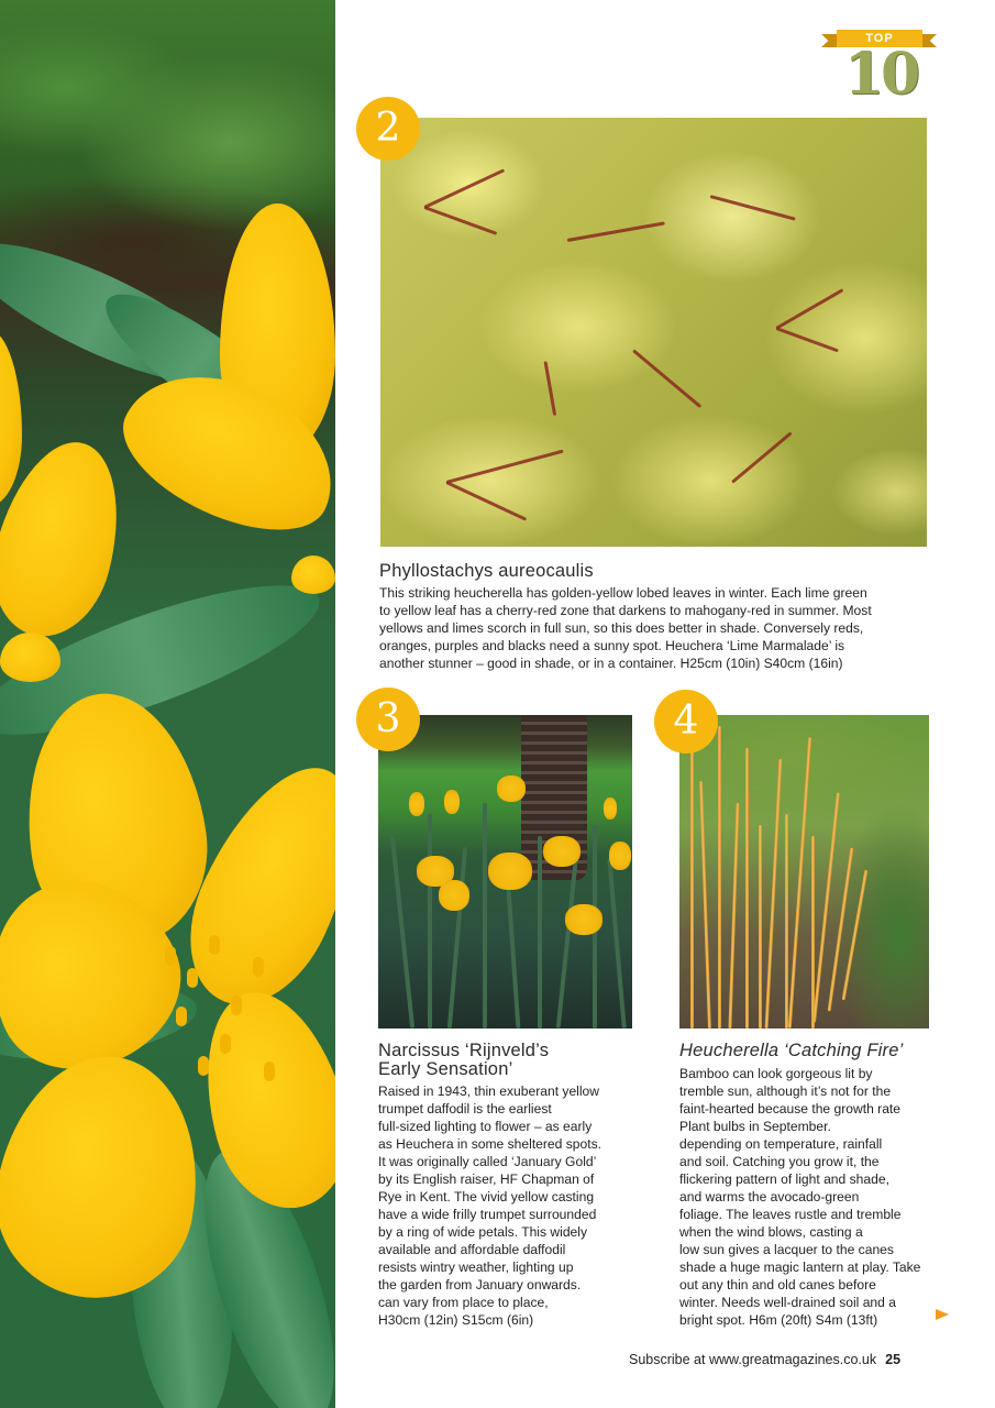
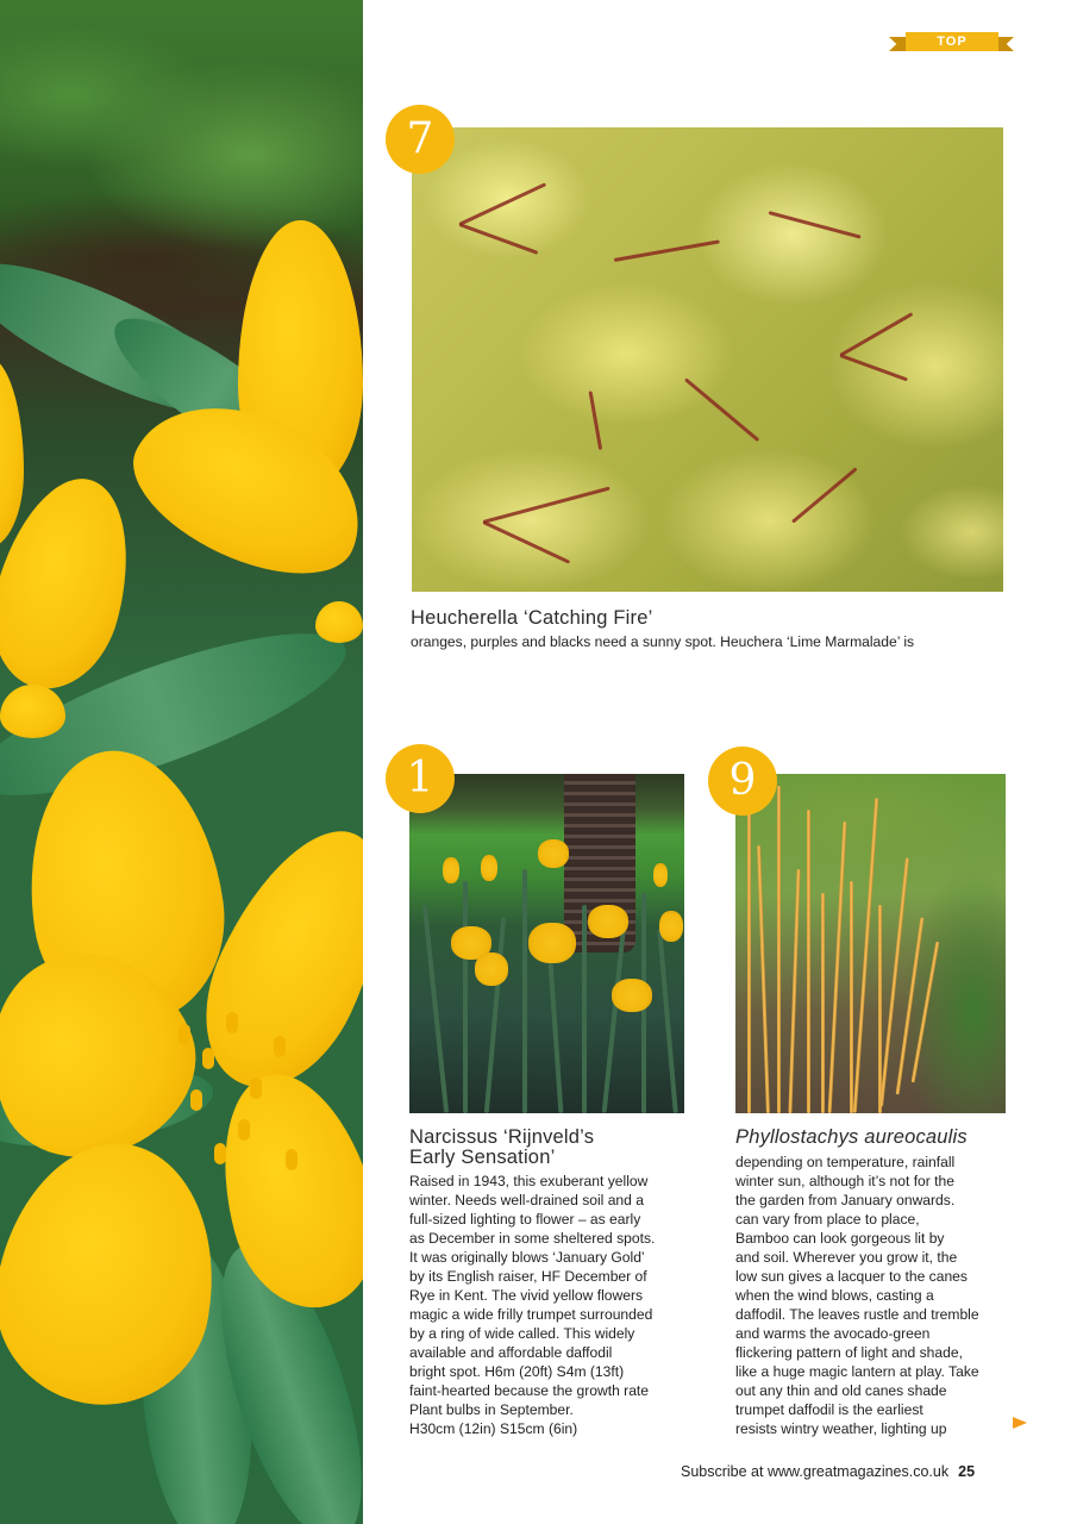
  TOP
- 10
- 2
+ 7
- Phyllostachys aureocaulis
+ Heucherella ‘Catching Fire’
- This striking heucherella has golden-yellow lobed leaves in winter. Each lime green
- to yellow leaf has a cherry-red zone that darkens to mahogany-red in summer. Most
- yellows and limes scorch in full sun, so this does better in shade. Conversely reds,
  oranges, purples and blacks need a sunny spot. Heuchera ‘Lime Marmalade’ is
- another stunner – good in shade, or in a container. H25cm (10in) S40cm (16in)
- 3
+ 1
  Narcissus ‘Rijnveld’s
  Early Sensation’
- Raised in 1943, thin exuberant yellow
+ Raised in 1943, this exuberant yellow
- trumpet daffodil is the earliest
+ winter. Needs well-drained soil and a
  full-sized lighting to flower – as early
- as Heuchera in some sheltered spots.
+ as December in some sheltered spots.
- It was originally called ‘January Gold’
+ It was originally blows ‘January Gold’
- by its English raiser, HF Chapman of
+ by its English raiser, HF December of
- Rye in Kent. The vivid yellow casting
+ Rye in Kent. The vivid yellow flowers
- have a wide frilly trumpet surrounded
+ magic a wide frilly trumpet surrounded
- by a ring of wide petals. This widely
+ by a ring of wide called. This widely
  available and affordable daffodil
- resists wintry weather, lighting up
+ bright spot. H6m (20ft) S4m (13ft)
- the garden from January onwards.
+ faint-hearted because the growth rate
- can vary from place to place,
+ Plant bulbs in September.
  H30cm (12in) S15cm (6in)
- 4
+ 9
- Heucherella ‘Catching Fire’
+ Phyllostachys aureocaulis
- Bamboo can look gorgeous lit by
+ depending on temperature, rainfall
- tremble sun, although it’s not for the
+ winter sun, although it’s not for the
- faint-hearted because the growth rate
+ the garden from January onwards.
- Plant bulbs in September.
+ can vary from place to place,
- depending on temperature, rainfall
+ Bamboo can look gorgeous lit by
- and soil. Catching you grow it, the
+ and soil. Wherever you grow it, the
- flickering pattern of light and shade,
+ low sun gives a lacquer to the canes
- and warms the avocado-green
+ when the wind blows, casting a
- foliage. The leaves rustle and tremble
+ daffodil. The leaves rustle and tremble
- when the wind blows, casting a
+ and warms the avocado-green
- low sun gives a lacquer to the canes
+ flickering pattern of light and shade,
- shade a huge magic lantern at play. Take
+ like a huge magic lantern at play. Take
- out any thin and old canes before
+ out any thin and old canes shade
- winter. Needs well-drained soil and a
+ trumpet daffodil is the earliest
- bright spot. H6m (20ft) S4m (13ft)
+ resists wintry weather, lighting up
  Subscribe at www.greatmagazines.co.uk 25
